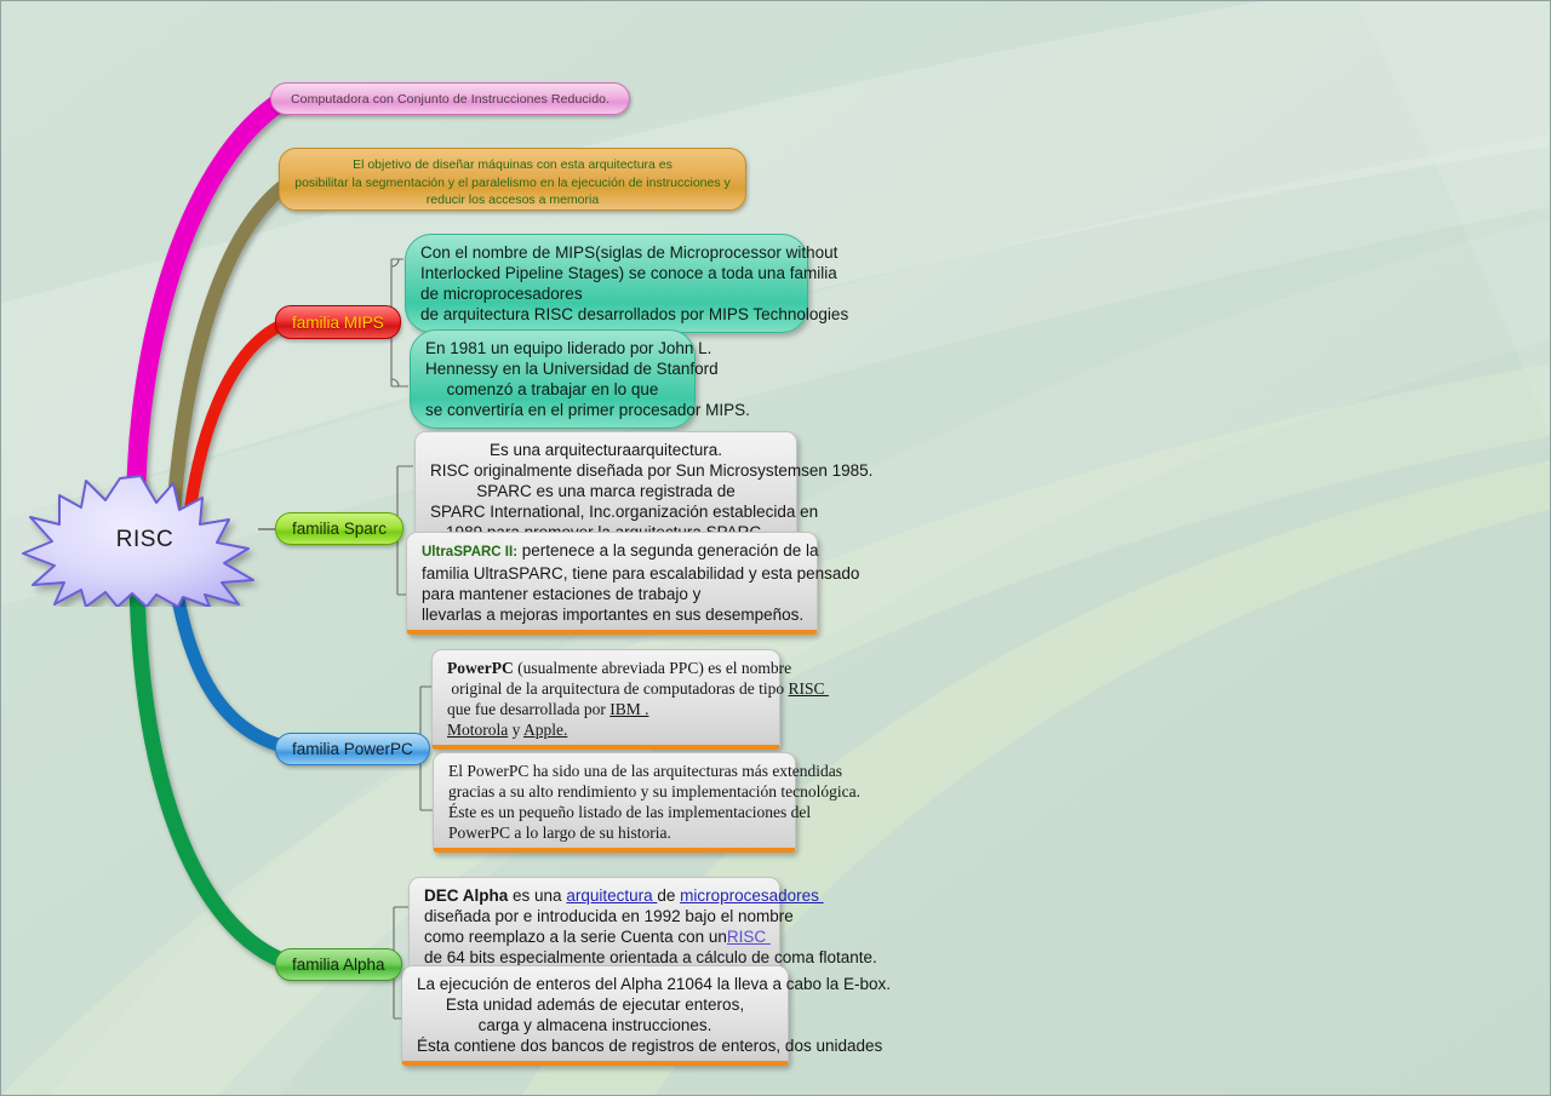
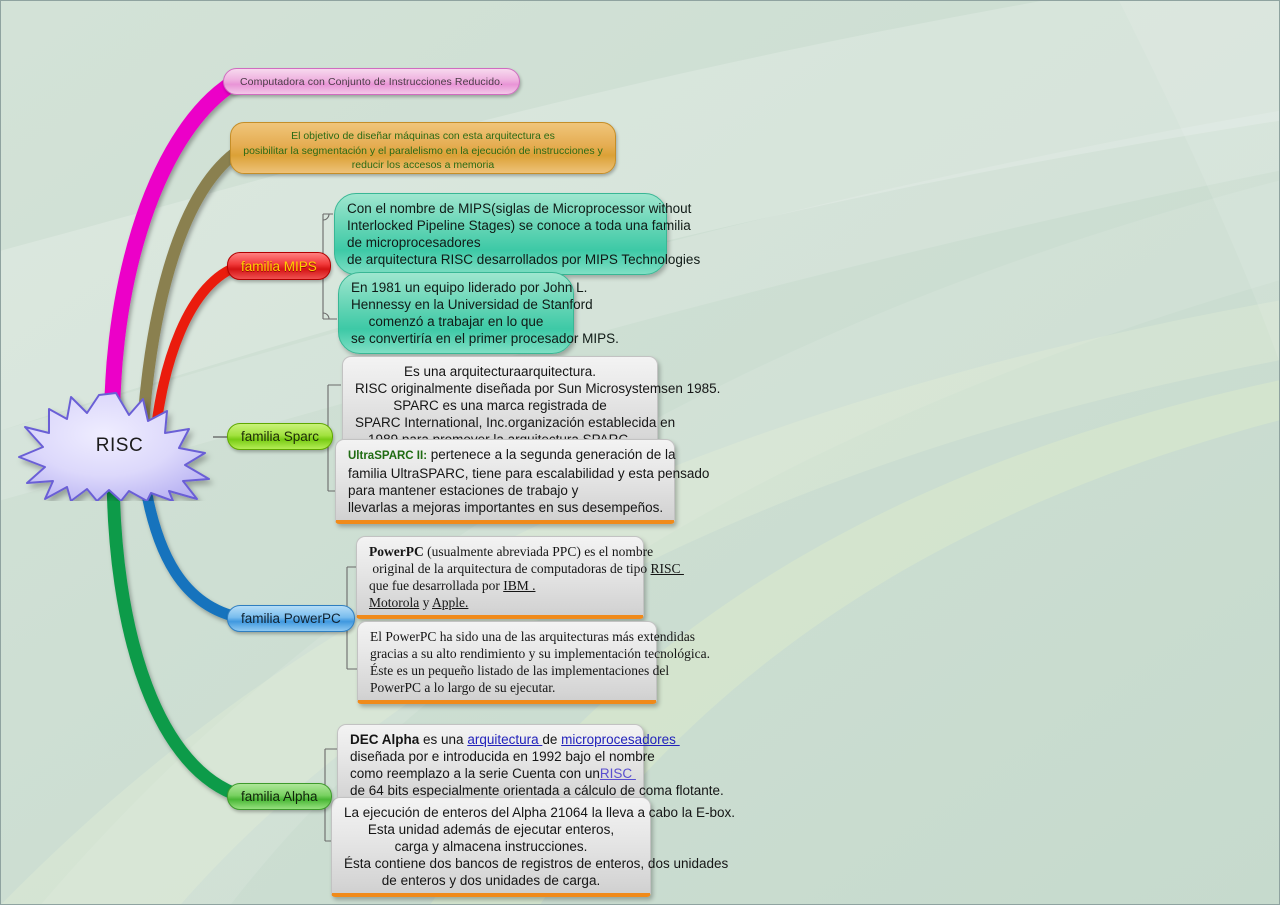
  RISC
  Computadora con Conjunto de Instrucciones Reducido.
  El objetivo de diseñar máquinas con esta arquitectura es
  posibilitar la segmentación y el paralelismo en la ejecución de instrucciones y
  reducir los accesos a memoria
  familia MIPS
  Con el nombre de MIPS(siglas de Microprocessor without
  Interlocked Pipeline Stages) se conoce a toda una familia
  de microprocesadores
  de arquitectura RISC desarrollados por MIPS Technologies
  En 1981 un equipo liderado por John L.
  Hennessy en la Universidad de Stanford
  comenzó a trabajar en lo que
  se convertiría en el primer procesador MIPS.
  familia Sparc
  Es una arquitecturaarquitectura.
  RISC originalmente diseñada por Sun Microsystemsen 1985.
  SPARC es una marca registrada de
  SPARC International, Inc.organización establecida en
  UltraSPARC II: pertenece a la segunda generación de la
  familia UltraSPARC, tiene para escalabilidad y esta pensado
  para mantener estaciones de trabajo y
  llevarlas a mejoras importantes en sus desempeños.
  familia PowerPC
  PowerPC (usualmente abreviada PPC) es el nombre
  original de la arquitectura de computadoras de tipo RISC
  que fue desarrollada por IBM .
  Motorola y Apple.
  El PowerPC ha sido una de las arquitecturas más extendidas
  gracias a su alto rendimiento y su implementación tecnológica.
  Éste es un pequeño listado de las implementaciones del
- PowerPC a lo largo de su historia.
+ PowerPC a lo largo de su ejecutar.
  familia Alpha
  DEC Alpha es una arquitectura de microprocesadores
  diseñada por e introducida en 1992 bajo el nombre
  como reemplazo a la serie Cuenta con unRISC
  de 64 bits especialmente orientada a cálculo de coma flotante.
  La ejecución de enteros del Alpha 21064 la lleva a cabo la E-box.
  Esta unidad además de ejecutar enteros,
  carga y almacena instrucciones.
  Ésta contiene dos bancos de registros de enteros, dos unidades
+ de enteros y dos unidades de carga.
